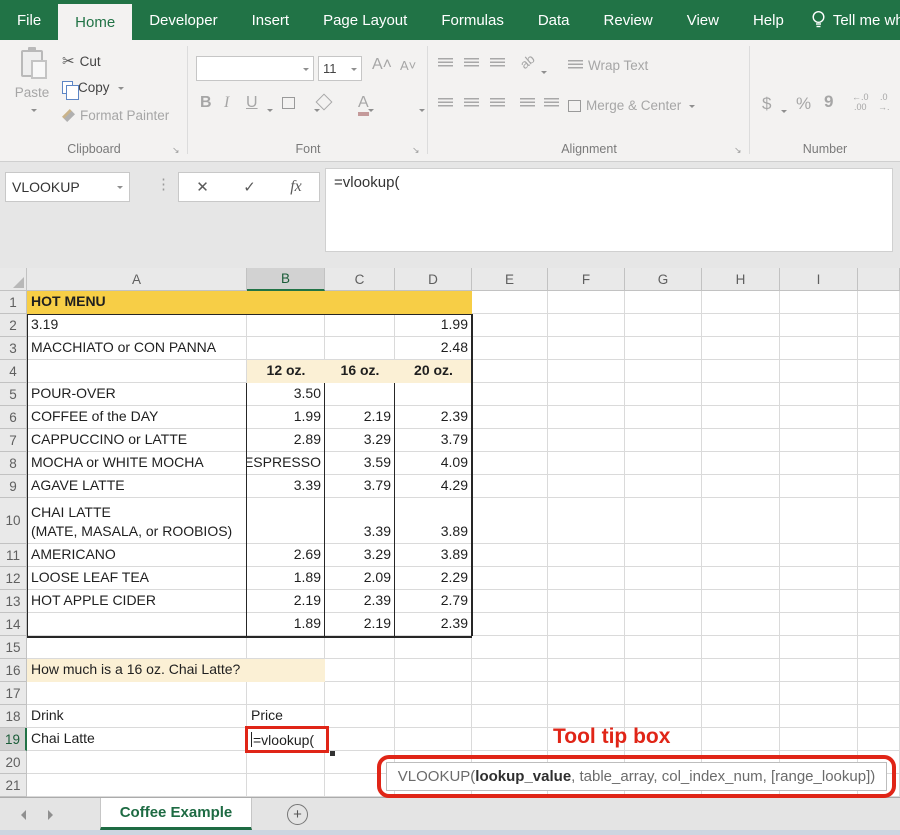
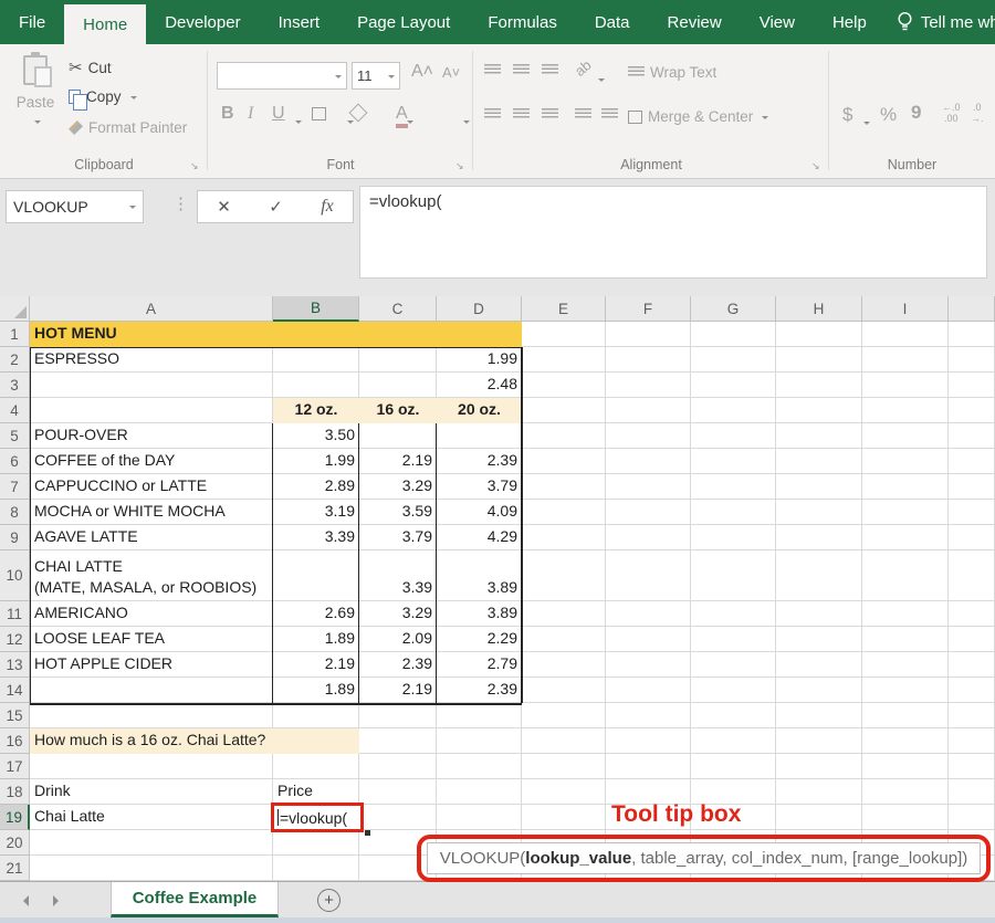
  File
  Home
  Developer
  Insert
  Page Layout
  Formulas
  Data
  Review
  View
  Help
  Paste
  ✂
  Cut
  Copy
  Format Painter
  Clipboard
  ↘
  11
  A˄
  A˅
  B
  I
  U
  A
  Font
  ↘
  Wrap Text
  Merge & Center
  Alignment
  ↘
  $
  %
  9
  ←.0
  .00
  .0
  →.
  Number
  VLOOKUP
  ⋮
  ✕
  ✓
  fx
  =vlookup(
  A
  B
  C
  D
  E
  F
  G
  H
  I
  1
  2
  3
  4
  5
  6
  7
  8
  9
  10
  11
  12
  13
  14
  15
  16
  17
  18
  19
  20
  21
  HOT MENU
- 3.19
+ ESPRESSO
  1.99
- MACCHIATO or CON PANNA
  2.48
  12 oz.
  16 oz.
  20 oz.
  POUR-OVER
  3.50
  COFFEE of the DAY
  1.99
  2.19
  2.39
  CAPPUCCINO or LATTE
  2.89
  3.29
  3.79
  MOCHA or WHITE MOCHA
- ESPRESSO
+ 3.19
  3.59
  4.09
  AGAVE LATTE
  3.39
  3.79
  4.29
  CHAI LATTE
  (MATE, MASALA, or ROOBIOS)
  3.39
  3.89
  AMERICANO
  2.69
  3.29
  3.89
  LOOSE LEAF TEA
  1.89
  2.09
  2.29
  HOT APPLE CIDER
  2.19
  2.39
  2.79
  1.89
  2.19
  2.39
  How much is a 16 oz. Chai Latte?
  Drink
  Price
  Chai Latte
  =vlookup(
  Tool tip box
  VLOOKUP(lookup_value, table_array, col_index_num, [range_lookup])
  Coffee Example
  +
